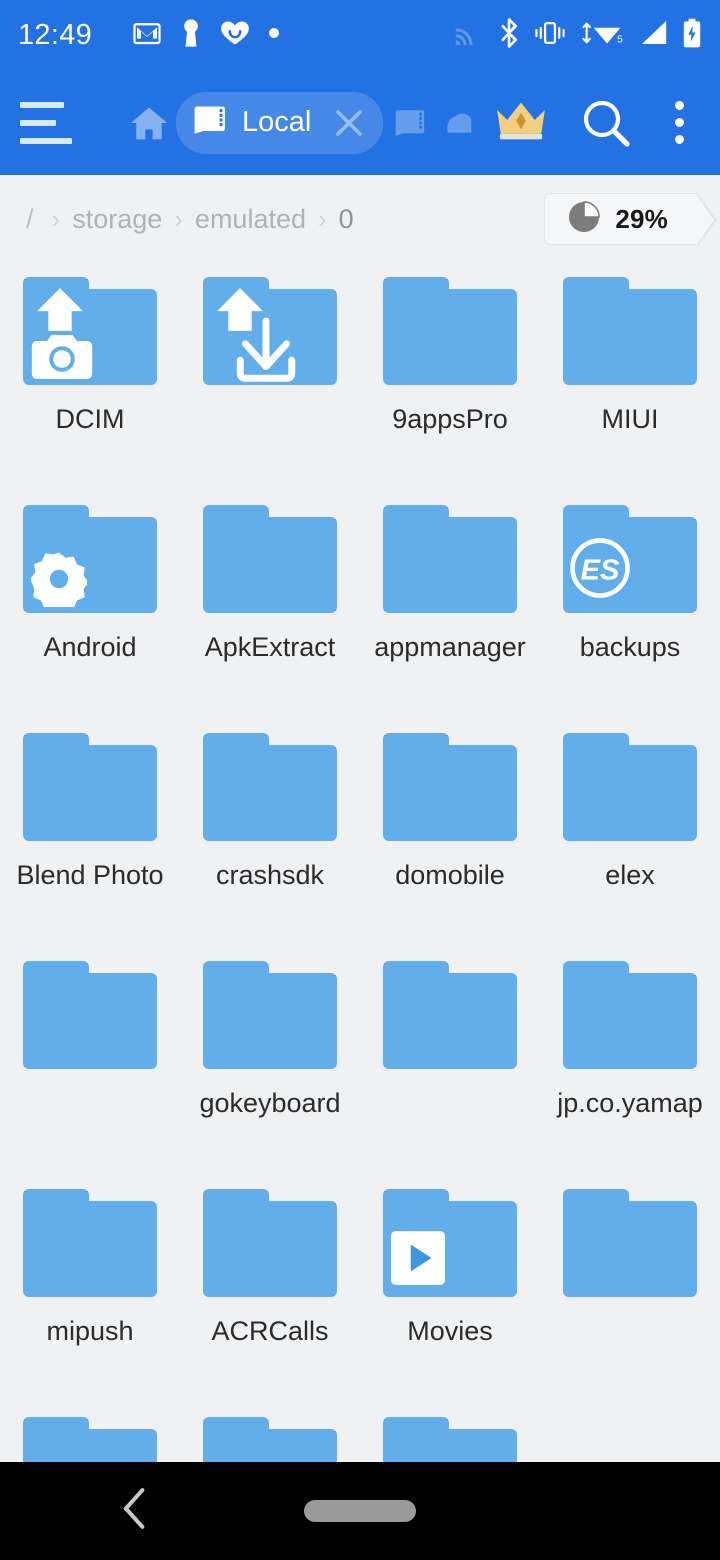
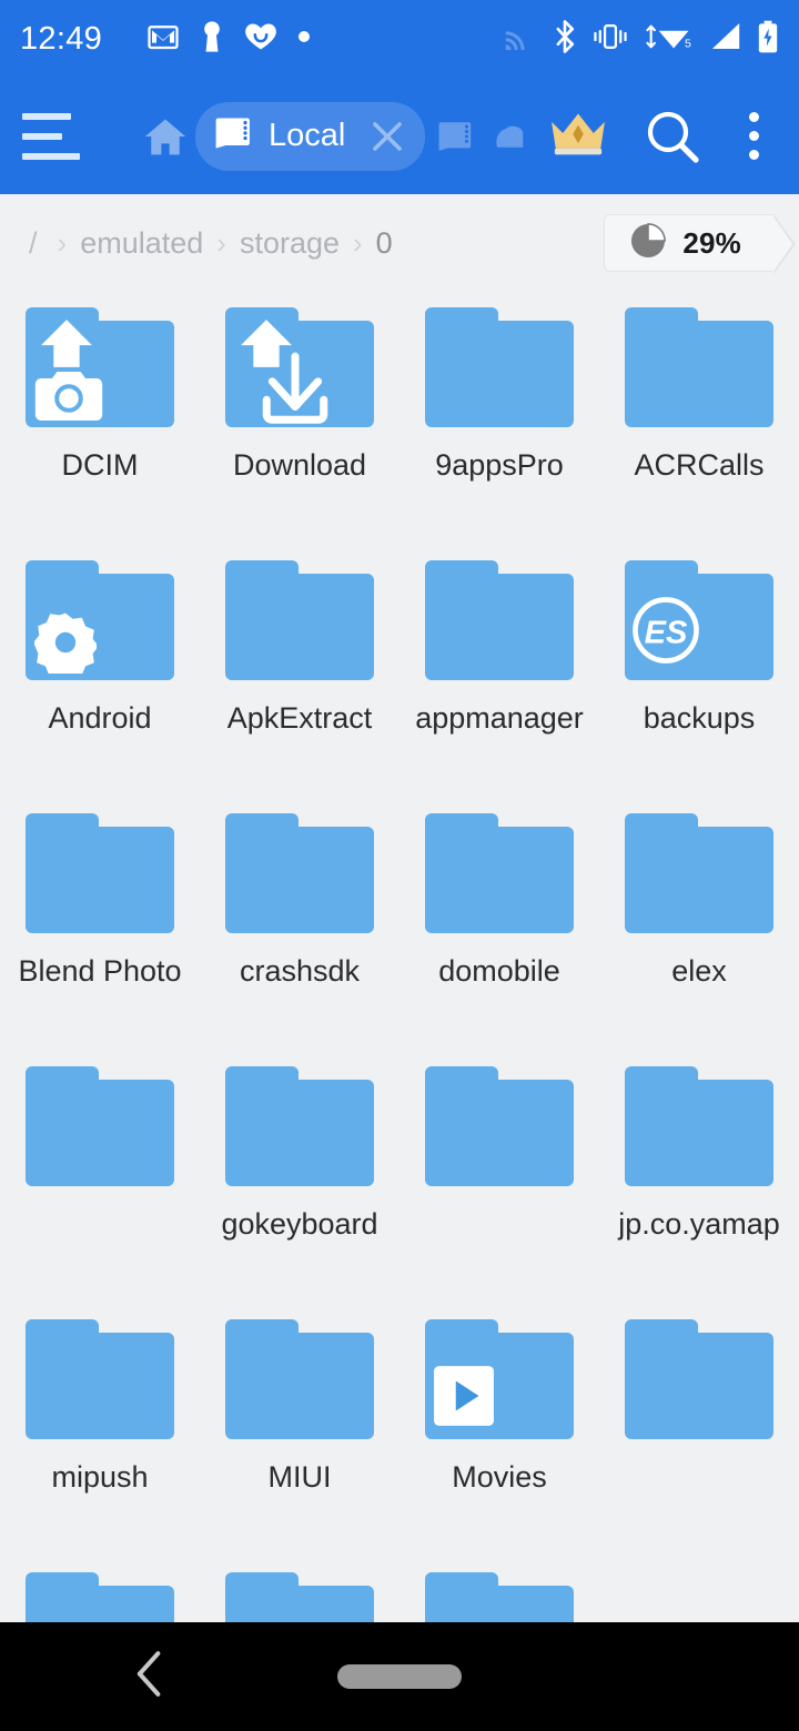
  12:49
  5
  Local
  /
  ›
- storage
+ emulated
  ›
- emulated
+ storage
  ›
  0
  29%
  DCIM
+ Download
  9appsPro
- MIUI
+ ACRCalls
  Android
  ApkExtract
  appmanager
  ES
  backups
  Blend Photo
  crashsdk
  domobile
  elex
  gokeyboard
  jp.co.yamap
  mipush
- ACRCalls
+ MIUI
  Movies
